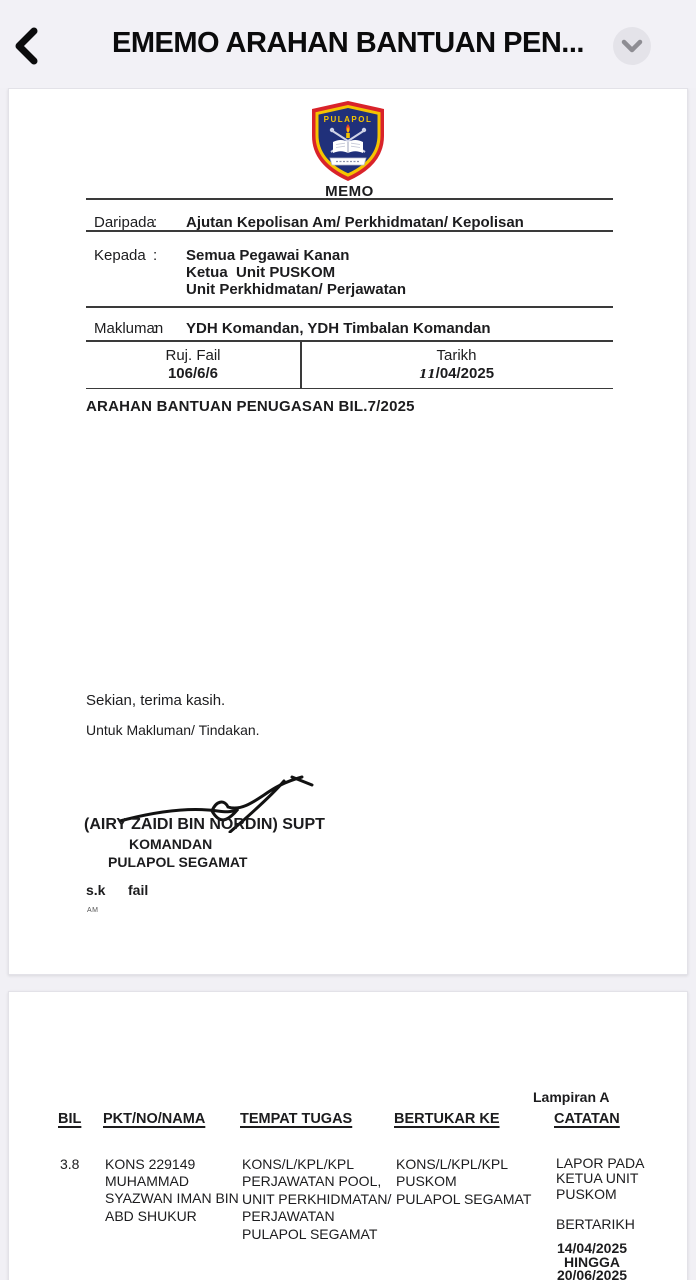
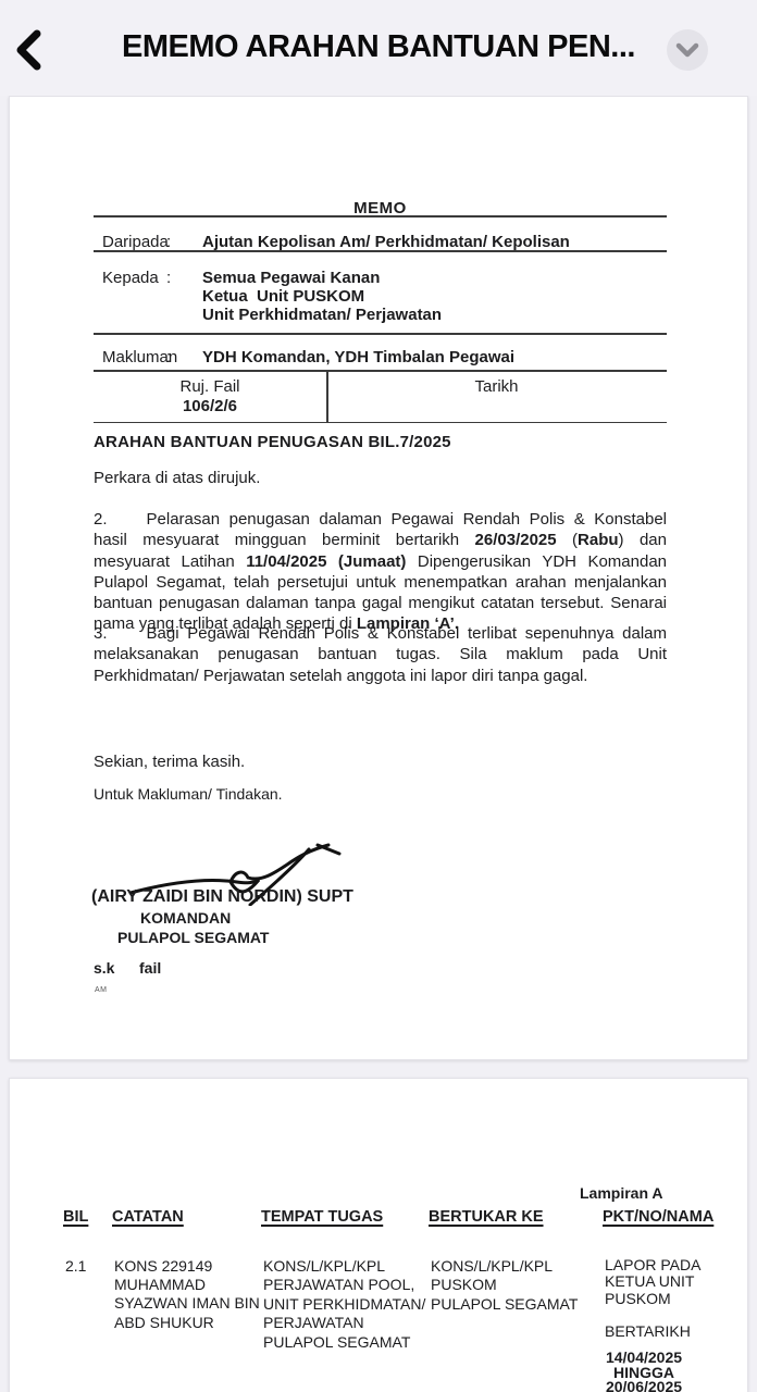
  EMEMO ARAHAN BANTUAN PEN...
- PULAPOL
  MEMO
  Daripada
  :
  Ajutan Kepolisan Am/ Perkhidmatan/ Kepolisan
  Kepada
  :
  Semua Pegawai Kanan
  Ketua Unit PUSKOM
  Unit Perkhidmatan/ Perjawatan
  Makluman
  :
- YDH Komandan, YDH Timbalan Komandan
+ YDH Komandan, YDH Timbalan Pegawai
  Ruj. Fail
- 106/6/6
+ 106/2/6
  Tarikh
- 11/04/2025
  ARAHAN BANTUAN PENUGASAN BIL.7/2025
+ Perkara di atas dirujuk.
+ 2. Pelarasan penugasan dalaman Pegawai Rendah Polis & Konstabel hasil mesyuarat mingguan berminit bertarikh 26/03/2025 (Rabu) dan mesyuarat Latihan 11/04/2025 (Jumaat) Dipengerusikan YDH Komandan Pulapol Segamat, telah persetujui untuk menempatkan arahan menjalankan bantuan penugasan dalaman tanpa gagal mengikut catatan tersebut. Senarai nama yang terlibat adalah seperti di Lampiran ‘A’.
+ 3. Bagi Pegawai Rendah Polis & Konstabel terlibat sepenuhnya dalam melaksanakan penugasan bantuan tugas. Sila maklum pada Unit Perkhidmatan/ Perjawatan setelah anggota ini lapor diri tanpa gagal.
  Sekian, terima kasih.
  Untuk Makluman/ Tindakan.
  (AIRY ZAIDI BIN NORDIN) SUPT
  KOMANDAN
  PULAPOL SEGAMAT
  s.k
  fail
  Lampiran A
  BIL
- PKT/NO/NAMA
+ CATATAN
  TEMPAT TUGAS
  BERTUKAR KE
- CATATAN
+ PKT/NO/NAMA
- 3.8
+ 2.1
  KONS 229149
  MUHAMMAD
  SYAZWAN IMAN BIN
  ABD SHUKUR
  KONS/L/KPL/KPL
  PERJAWATAN POOL,
  UNIT PERKHIDMATAN/
  PERJAWATAN
  PULAPOL SEGAMAT
  KONS/L/KPL/KPL
  PUSKOM
  PULAPOL SEGAMAT
  LAPOR PADA
  KETUA UNIT
  PUSKOM
  BERTARIKH
  14/04/2025
  HINGGA
  20/06/2025
